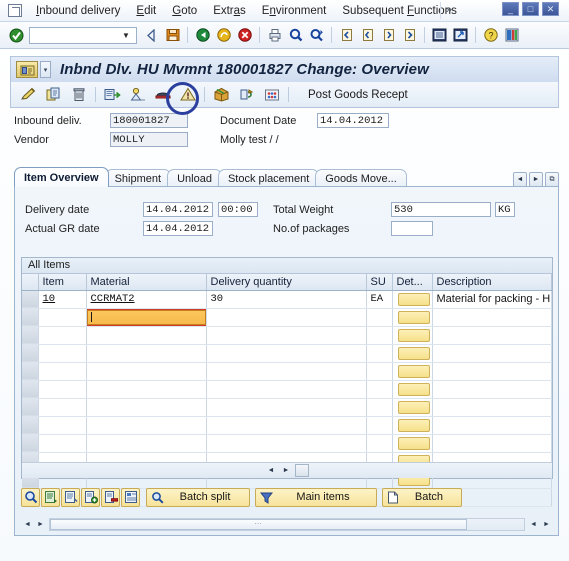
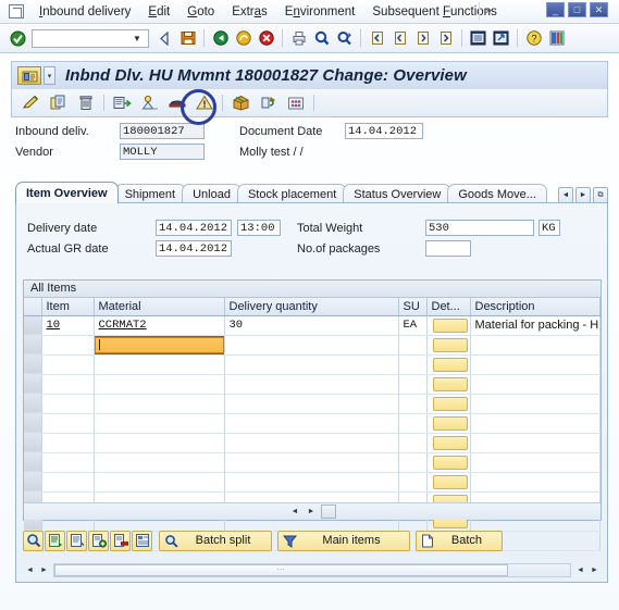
  _
  □
  ✕
  Inbound delivery
  Edit
  Goto
  Extras
  Environment
  Subsequent Functions
  »
  ▼
  ?
  Inbnd Dlv. HU Mvmnt 180001827 Change: Overview
- Post Goods Recept
  Inbound deliv.
  180001827
  Document Date
  14.04.2012
  Vendor
  MOLLY
  Molly test / /
  Item Overview
  Shipment
  Unload
  Stock placement
+ Status Overview
  Goods Move...
  Delivery date
  14.04.2012
- 00:00
+ 13:00
  Total Weight
  530
  KG
  Actual GR date
  14.04.2012
  No.of packages
  All Items
  	Item	Material	Delivery quantity	SU	Det...	Description
  	10	CCRMAT2	30	EA		Material for packing - H
  Batch split
  Main items
  Batch
